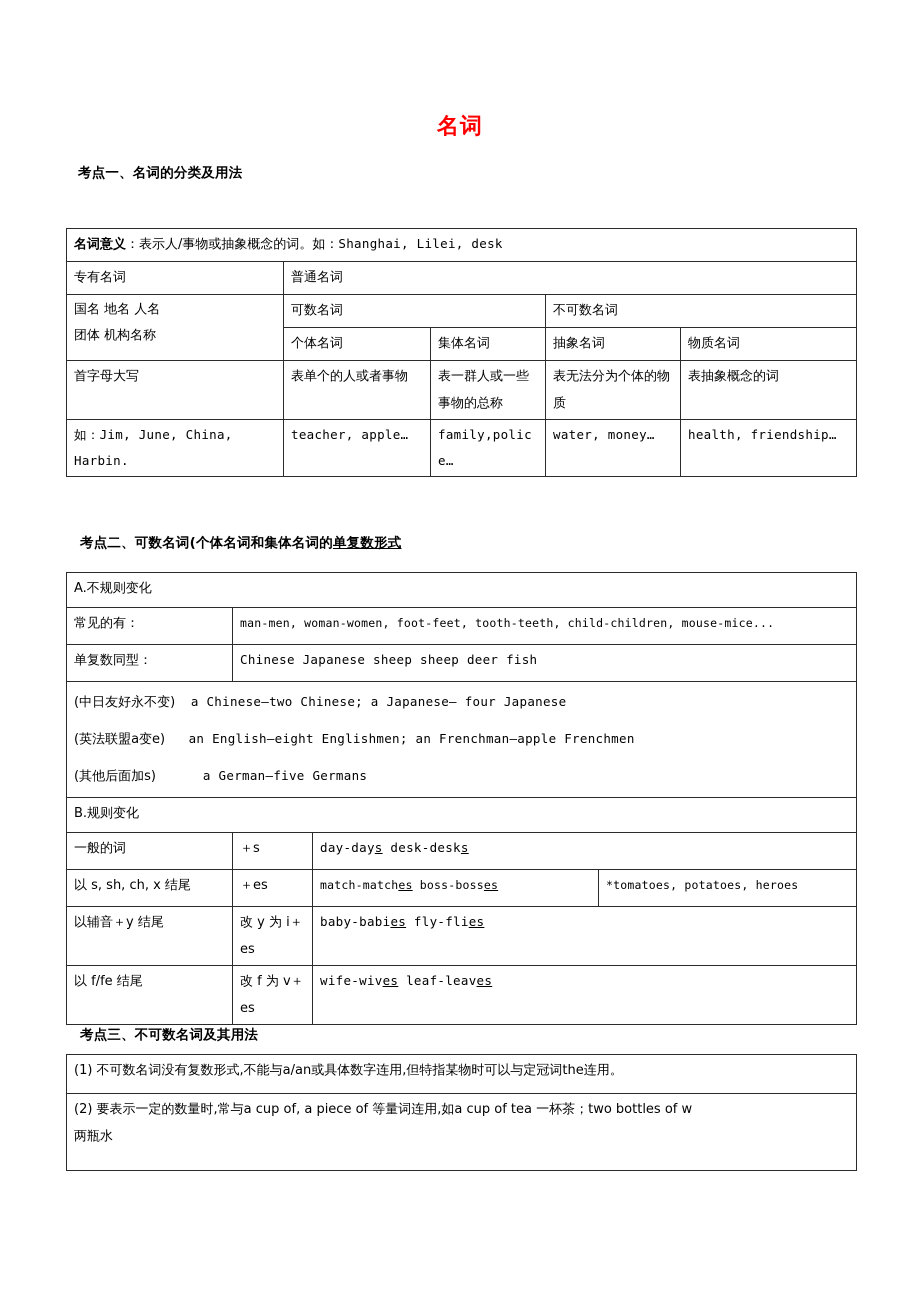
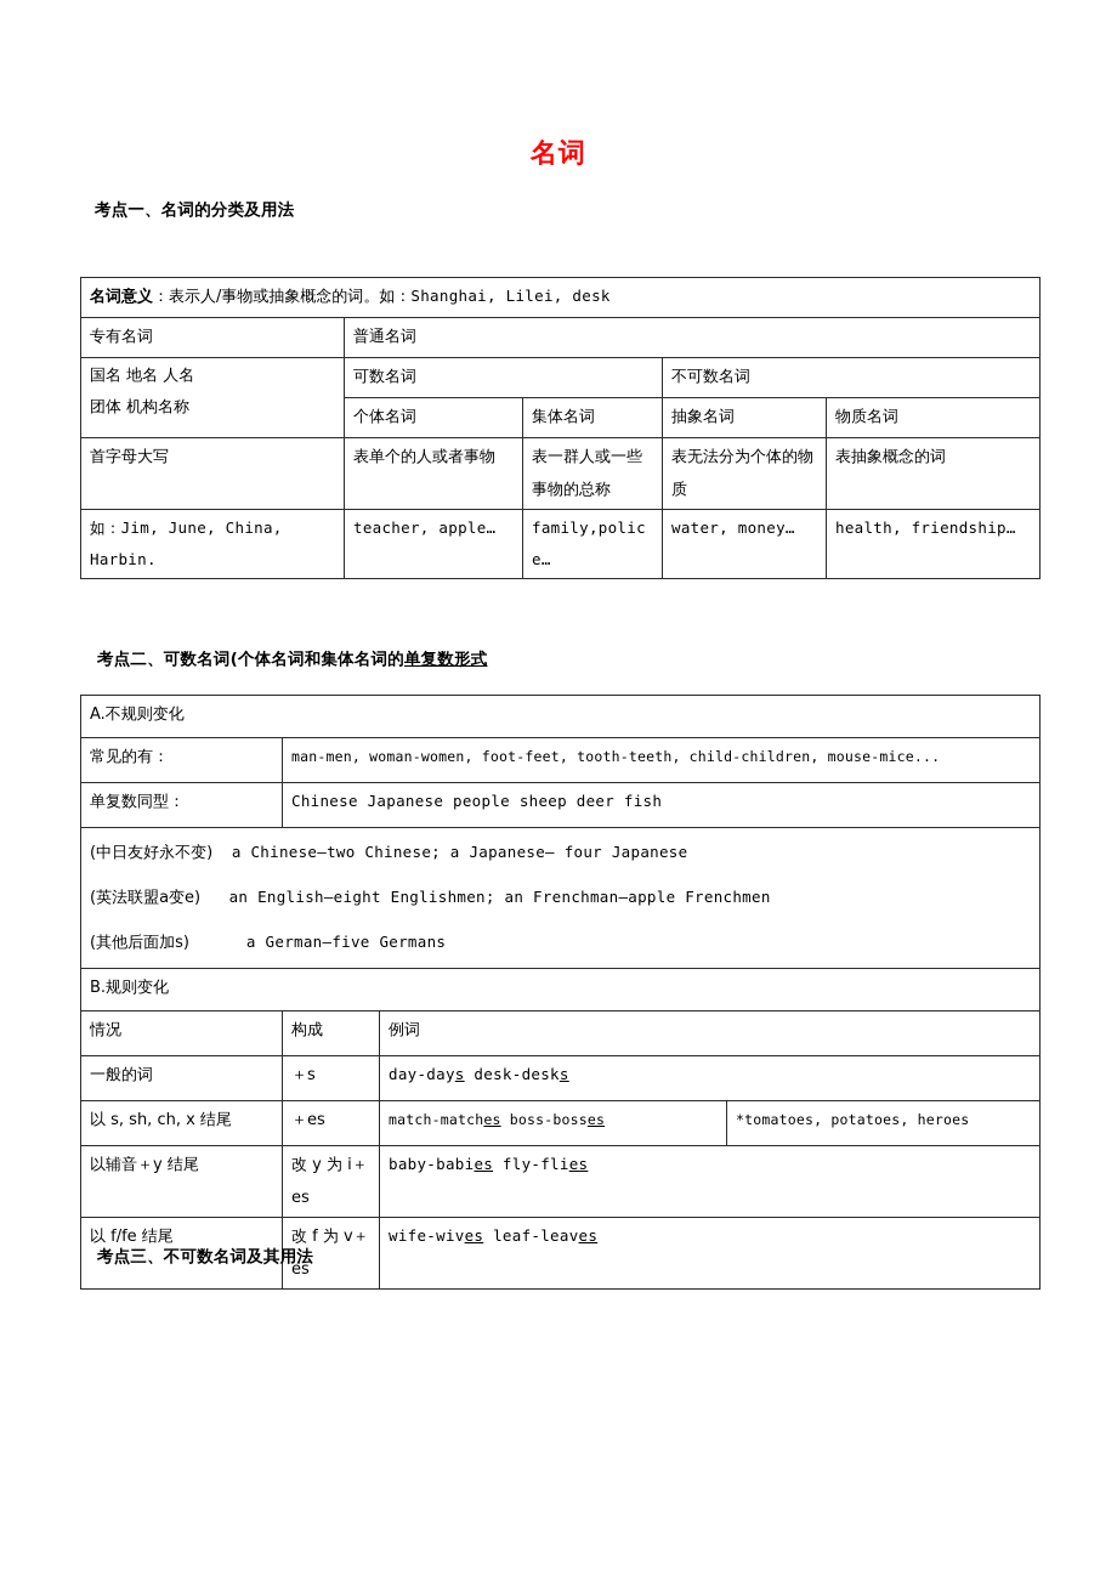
  名词
  考点一、名词的分类及用法
  名词意义：表示人/事物或抽象概念的词。如：Shanghai, Lilei, desk
  专有名词	普通名词
  国名 地名 人名 团体 机构名称	可数名词	不可数名词
  个体名词	集体名词	抽象名词	物质名词
  首字母大写	表单个的人或者事物	表一群人或一些事物的总称	表无法分为个体的物质	表抽象概念的词
  如：Jim, June, China, Harbin.	teacher, apple…	family,police…	water, money…	health, friendship…
  考点二、可数名词(个体名词和集体名词的单复数形式
  A.不规则变化
  常见的有：	man-men, woman-women, foot-feet, tooth-teeth, child-children, mouse-mice...
- 单复数同型：	Chinese Japanese sheep sheep deer fish
+ 单复数同型：	Chinese Japanese people sheep deer fish
  (中日友好永不变) a Chinese—two Chinese; a Japanese— four Japanese (英法联盟a变e) an English—eight Englishmen; an Frenchman—apple Frenchmen (其他后面加s) a German—five Germans
  B.规则变化
+ 情况	构成	例词
  一般的词	＋s	day-days desk-desks
  以 s, sh, ch, x 结尾	＋es	match-matches boss-bosses	*tomatoes, potatoes, heroes
  以辅音＋y 结尾	改 y 为 i＋es	baby-babies fly-flies
  以 f/fe 结尾	改 f 为 v＋es	wife-wives leaf-leaves
  考点三、不可数名词及其用法
- (1) 不可数名词没有复数形式,不能与a/an或具体数字连用,但特指某物时可以与定冠词the连用。
- (2) 要表示一定的数量时,常与a cup of, a piece of 等量词连用,如a cup of tea 一杯茶；two bottles of w 两瓶水
